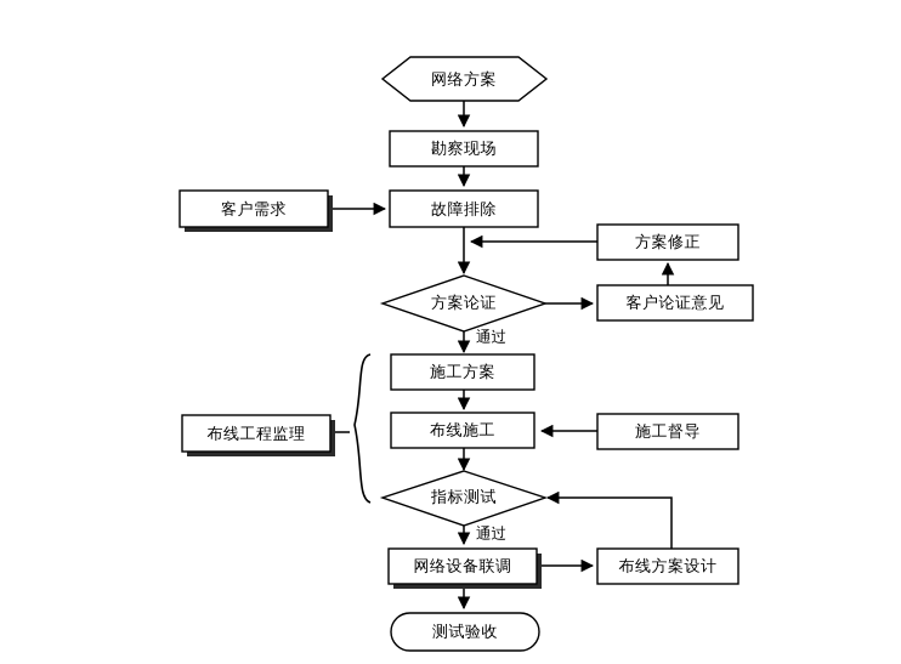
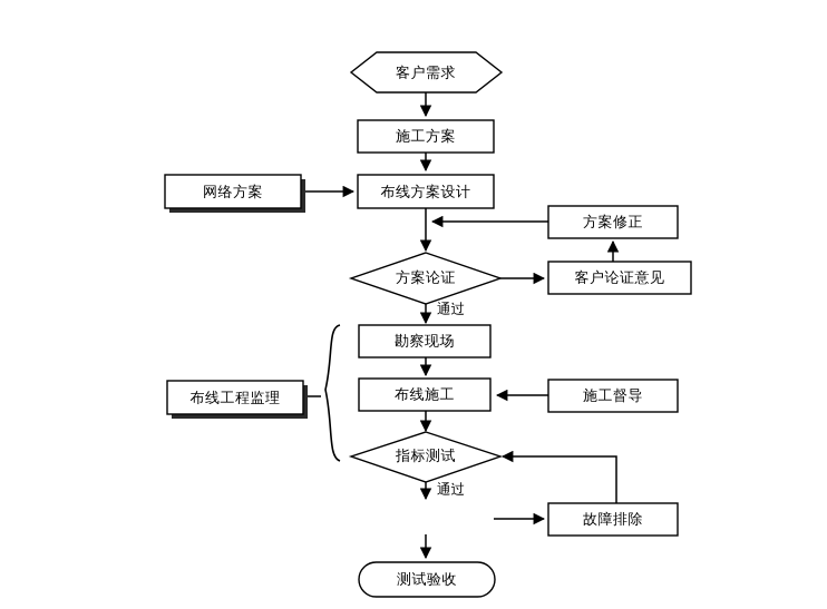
- 网络方案
+ 客户需求
- 勘察现场
+ 施工方案
- 客户需求
+ 网络方案
- 故障排除
+ 布线方案设计
  方案修正
  方案论证
  客户论证意见
  通过
  布线工程监理
- 施工方案
+ 勘察现场
  布线施工
  施工督导
  指标测试
  通过
- 网络设备联调
- 布线方案设计
+ 故障排除
  测试验收
